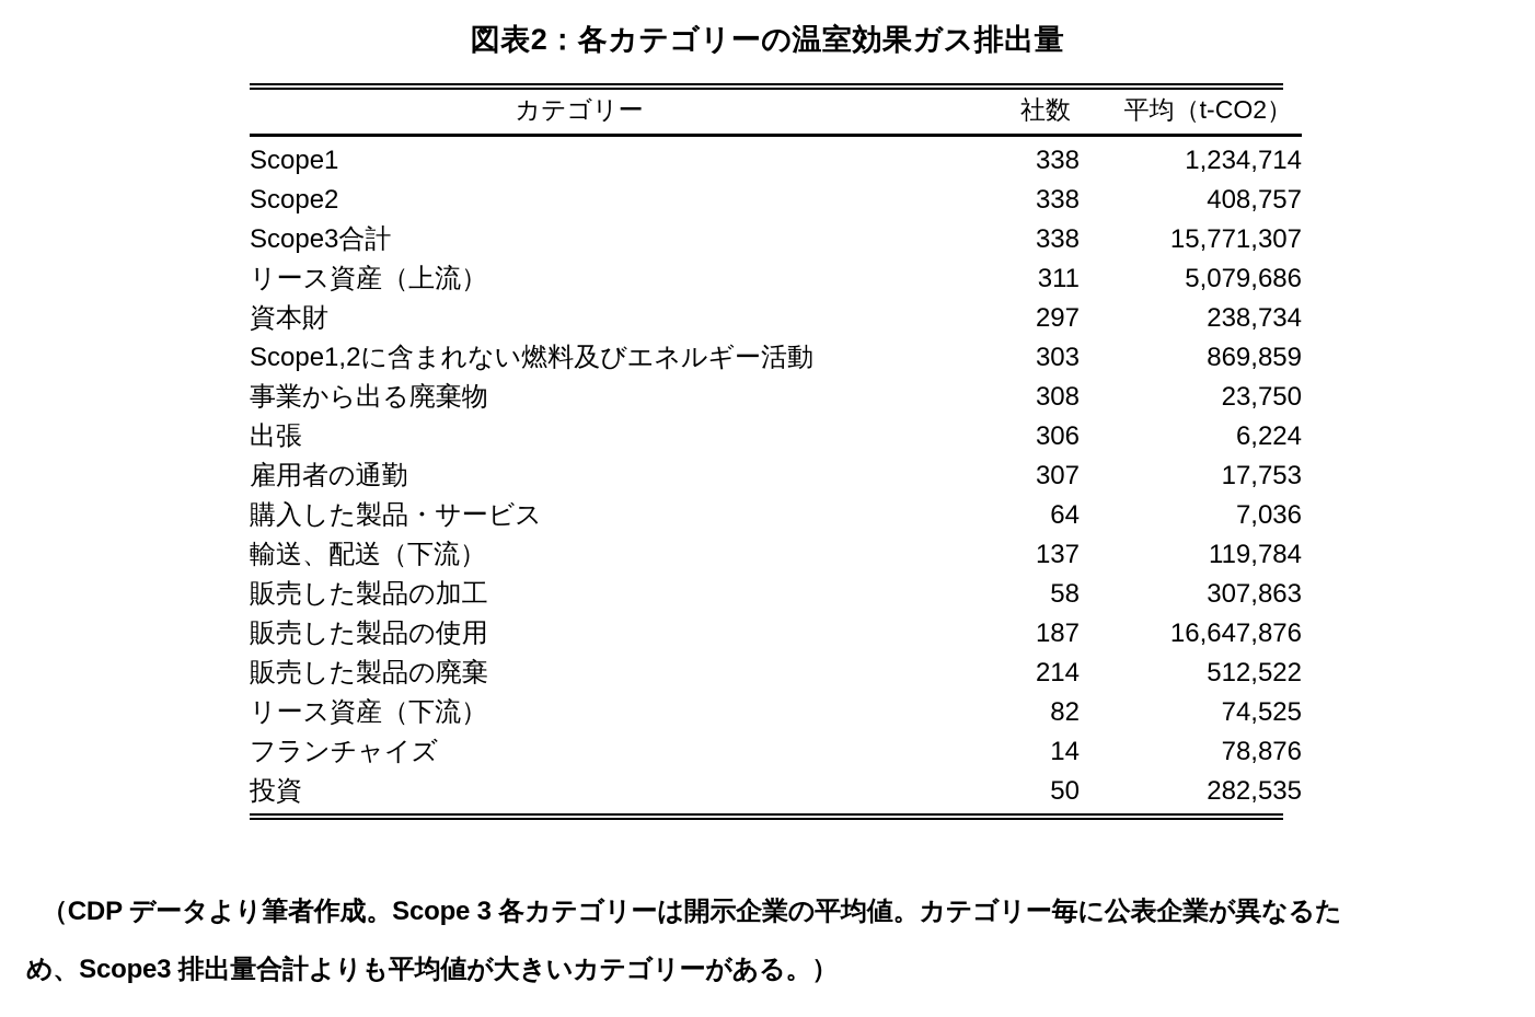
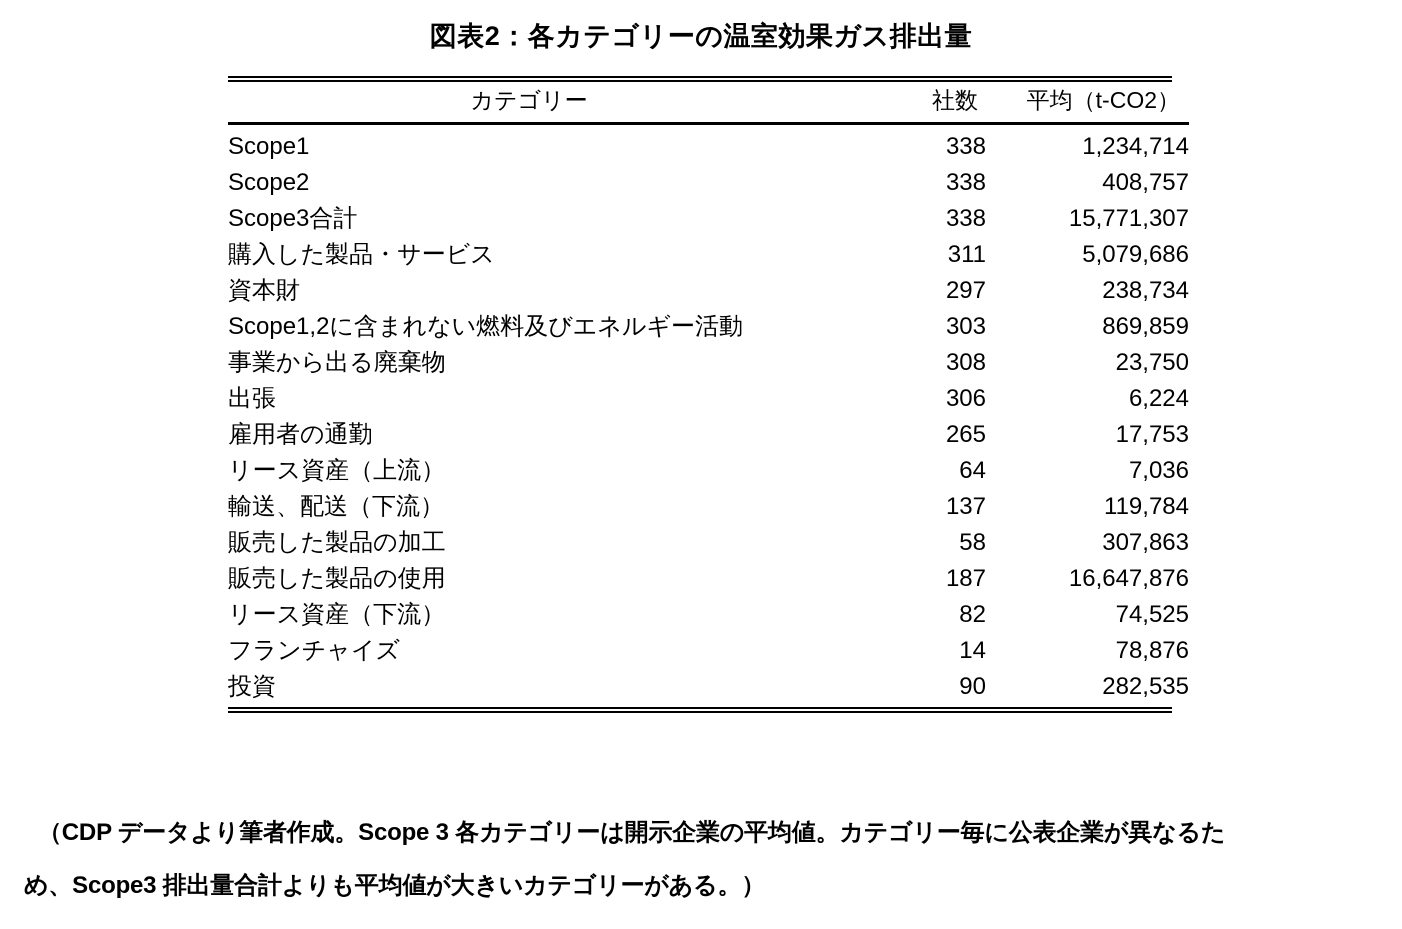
  図表2：各カテゴリーの温室効果ガス排出量
  カテゴリー	社数	平均（t-CO2）
  Scope1	338	1,234,714
  Scope2	338	408,757
  Scope3合計	338	15,771,307
- リース資産（上流）	311	5,079,686
+ 購入した製品・サービス	311	5,079,686
  資本財	297	238,734
  Scope1,2に含まれない燃料及びエネルギー活動	303	869,859
  事業から出る廃棄物	308	23,750
  出張	306	6,224
- 雇用者の通勤	307	17,753
+ 雇用者の通勤	265	17,753
- 購入した製品・サービス	64	7,036
+ リース資産（上流）	64	7,036
  輸送、配送（下流）	137	119,784
  販売した製品の加工	58	307,863
  販売した製品の使用	187	16,647,876
- 販売した製品の廃棄	214	512,522
  リース資産（下流）	82	74,525
  フランチャイズ	14	78,876
- 投資	50	282,535
+ 投資	90	282,535
  （CDP データより筆者作成。Scope 3 各カテゴリーは開示企業の平均値。カテゴリー毎に公表企業が異なるた
  め、Scope3 排出量合計よりも平均値が大きいカテゴリーがある。）
